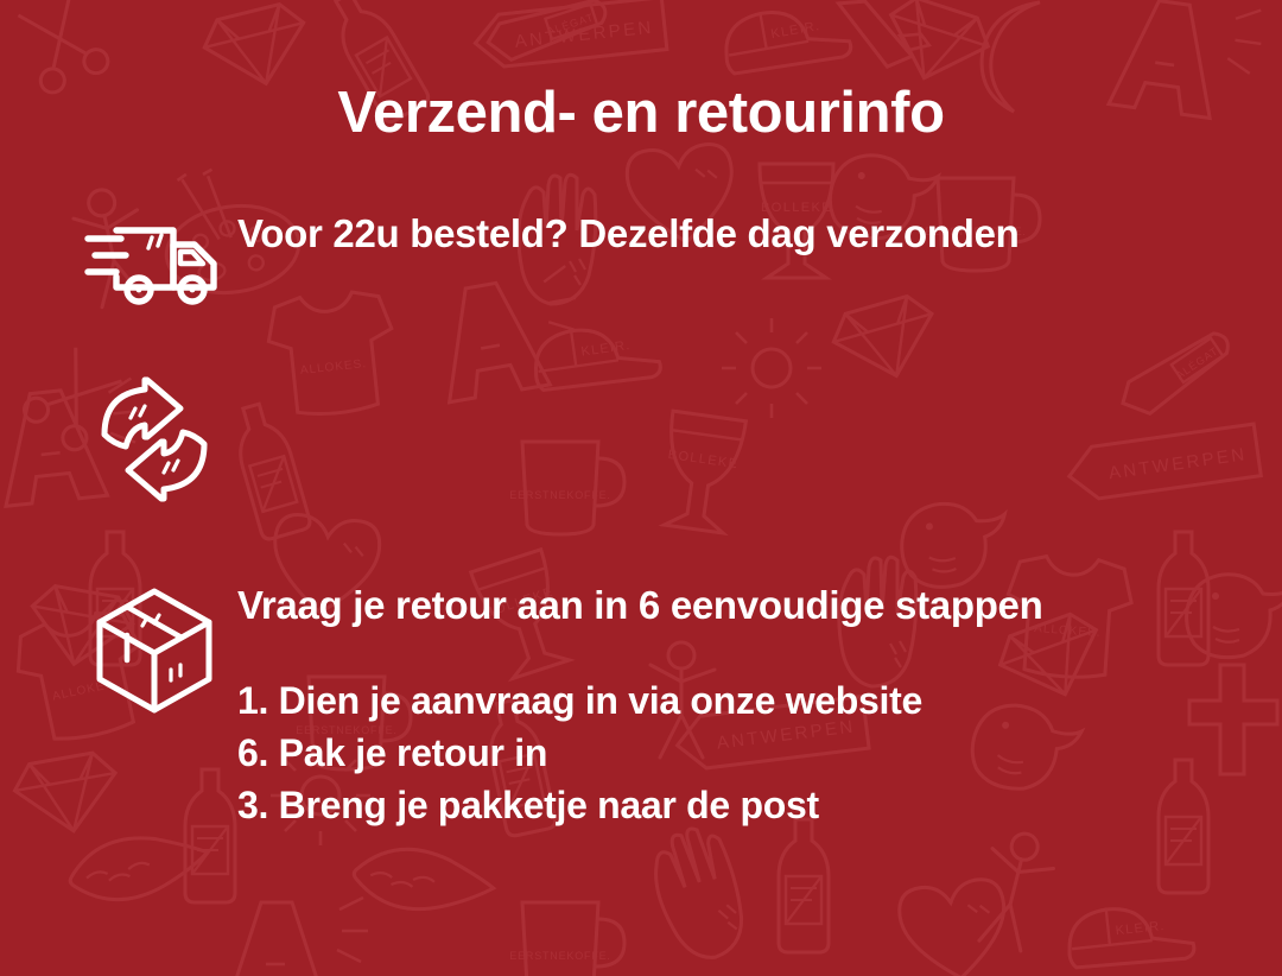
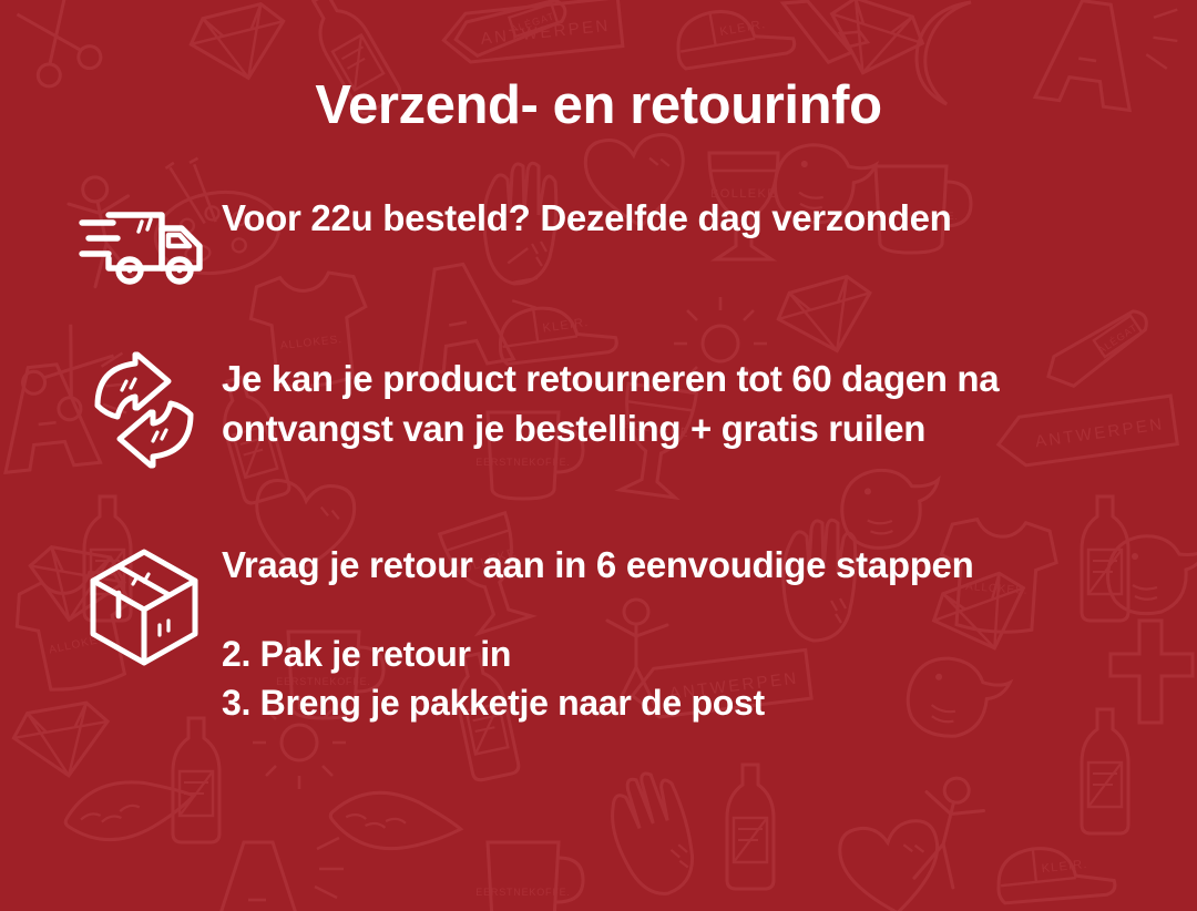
  Verzend- en retourinfo
  Voor 22u besteld? Dezelfde dag verzonden
+ Je kan je product retourneren tot 60 dagen na
+ ontvangst van je bestelling + gratis ruilen
  Vraag je retour aan in 6 eenvoudige stappen
- 1. Dien je aanvraag in via onze website
- 6. Pak je retour in
+ 2. Pak je retour in
  3. Breng je pakketje naar de post
